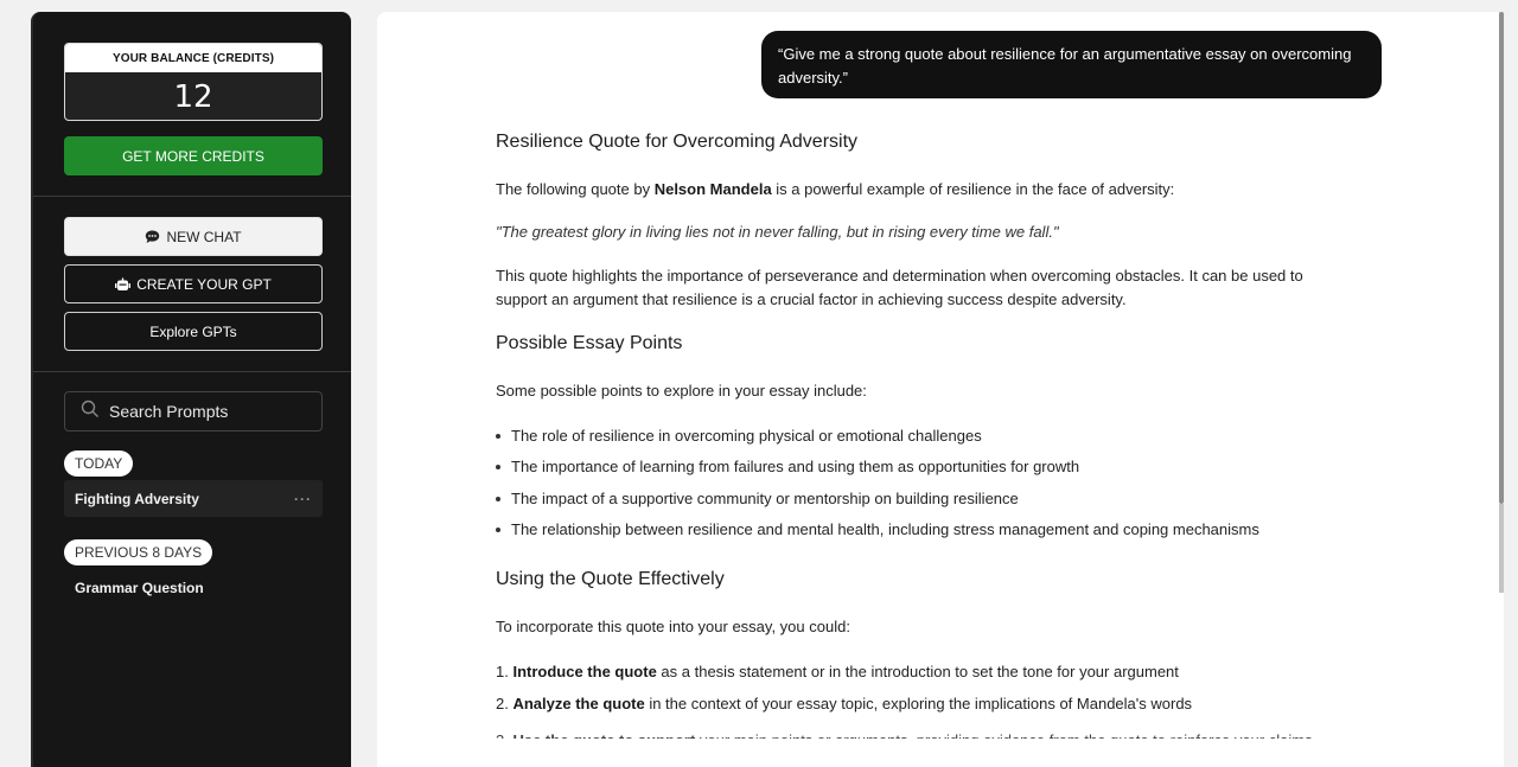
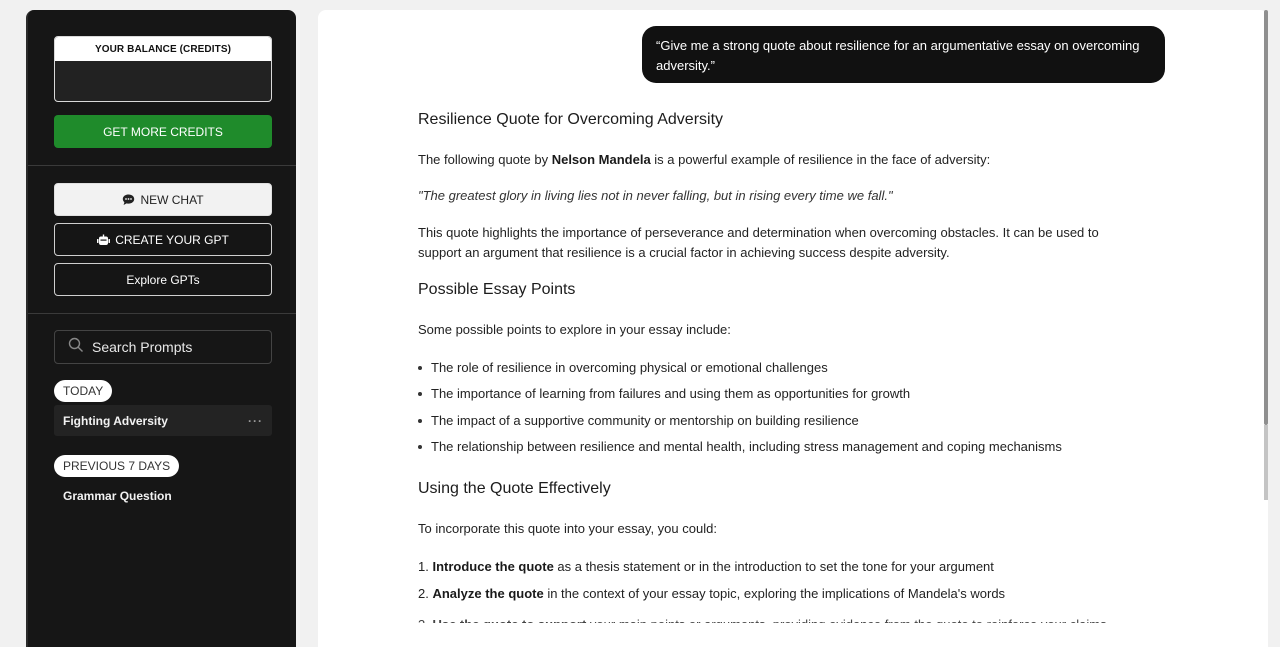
  YOUR BALANCE (CREDITS)
- 12
  GET MORE CREDITS
  NEW CHAT
  CREATE YOUR GPT
  Explore GPTs
  Search Prompts
  TODAY
  Fighting Adversity
  ···
- PREVIOUS 8 DAYS
+ PREVIOUS 7 DAYS
  Grammar Question
  “Give me a strong quote about resilience for an argumentative essay on overcoming adversity.”
  Resilience Quote for Overcoming Adversity
  The following quote by Nelson Mandela is a powerful example of resilience in the face of adversity:
  "The greatest glory in living lies not in never falling, but in rising every time we fall."
  This quote highlights the importance of perseverance and determination when overcoming obstacles. It can be used to
  support an argument that resilience is a crucial factor in achieving success despite adversity.
  Possible Essay Points
  Some possible points to explore in your essay include:
  The role of resilience in overcoming physical or emotional challenges
  The importance of learning from failures and using them as opportunities for growth
  The impact of a supportive community or mentorship on building resilience
  The relationship between resilience and mental health, including stress management and coping mechanisms
  Using the Quote Effectively
  To incorporate this quote into your essay, you could:
  1. Introduce the quote as a thesis statement or in the introduction to set the tone for your argument
  2. Analyze the quote in the context of your essay topic, exploring the implications of Mandela's words
